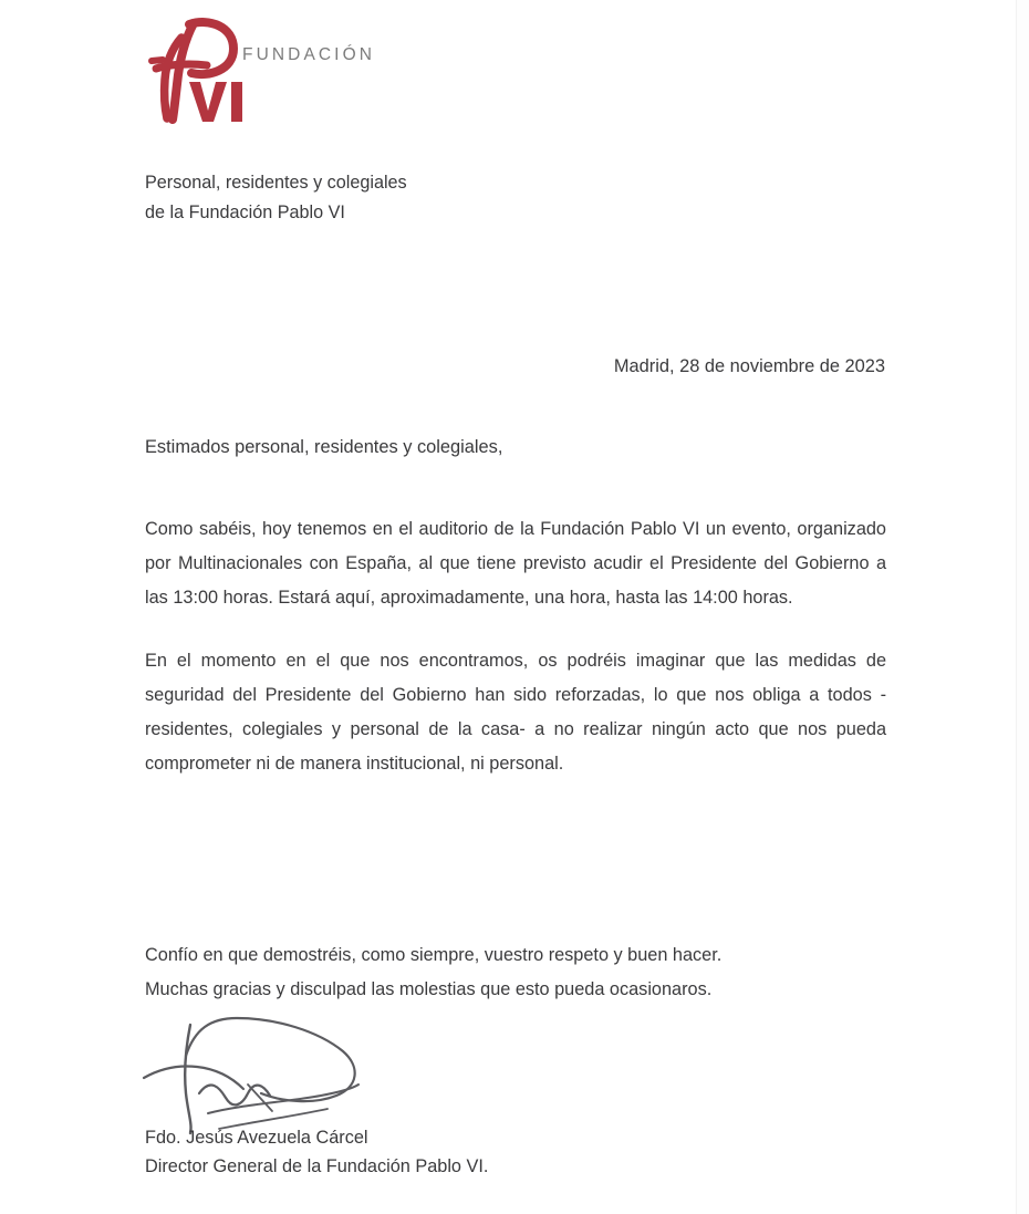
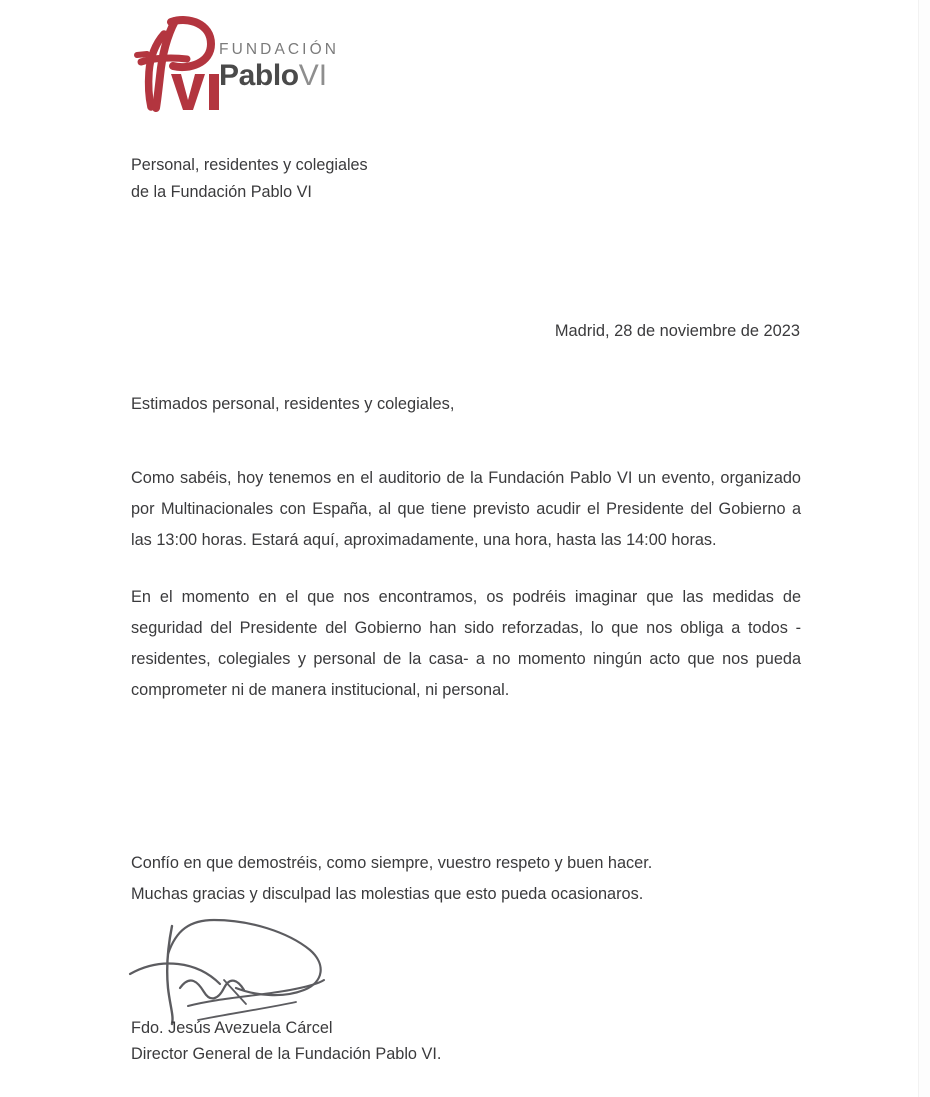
  FUNDACIÓN
+ PabloVI
  Personal, residentes y colegiales
  de la Fundación Pablo VI
  Madrid, 28 de noviembre de 2023
  Estimados personal, residentes y colegiales,
  Como sabéis, hoy tenemos en el auditorio de la Fundación Pablo VI un evento, organizado por Multinacionales con España, al que tiene previsto acudir el Presidente del Gobierno a las 13:00 horas. Estará aquí, aproximadamente, una hora, hasta las 14:00 horas.
- En el momento en el que nos encontramos, os podréis imaginar que las medidas de seguridad del Presidente del Gobierno han sido reforzadas, lo que nos obliga a todos - residentes, colegiales y personal de la casa- a no realizar ningún acto que nos pueda comprometer ni de manera institucional, ni personal.
+ En el momento en el que nos encontramos, os podréis imaginar que las medidas de seguridad del Presidente del Gobierno han sido reforzadas, lo que nos obliga a todos - residentes, colegiales y personal de la casa- a no momento ningún acto que nos pueda comprometer ni de manera institucional, ni personal.
  Confío en que demostréis, como siempre, vuestro respeto y buen hacer.
  Muchas gracias y disculpad las molestias que esto pueda ocasionaros.
  Fdo. Jesús Avezuela Cárcel
  Director General de la Fundación Pablo VI.
